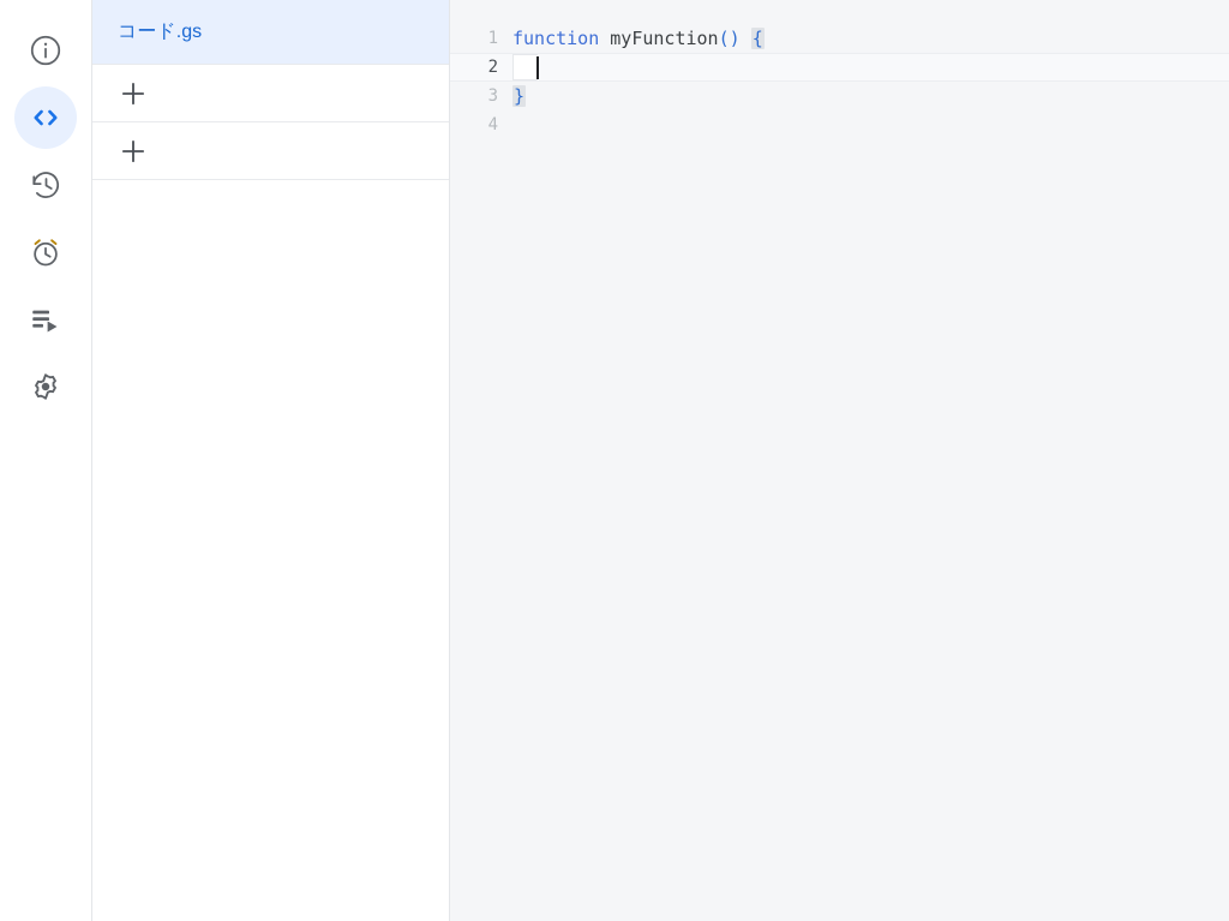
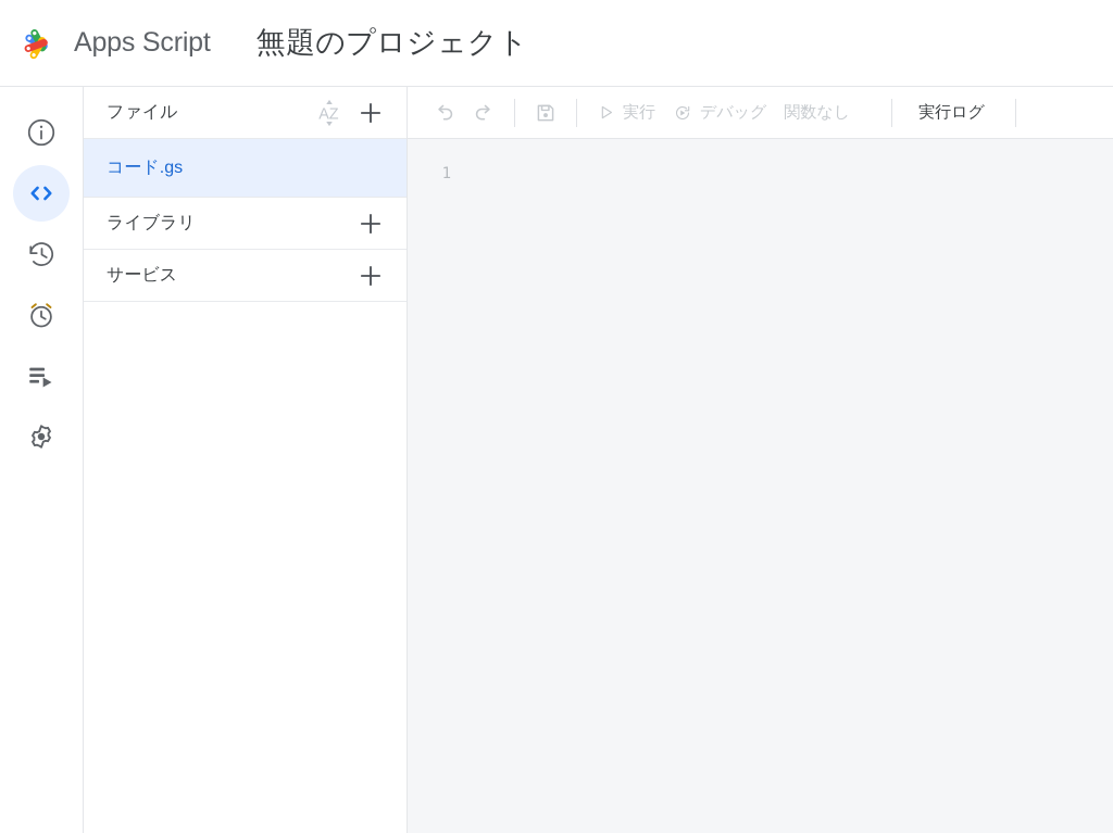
+ Apps Script
+ 無題のプロジェクト
+ ファイル
+ AZ
  コード.gs
+ ライブラリ
+ サービス
+ 実行
+ デバッグ
+ 関数なし
+ 実行ログ
  1
- function
- myFunction
- ()
- {
- 2
- 3
- }
- 4
